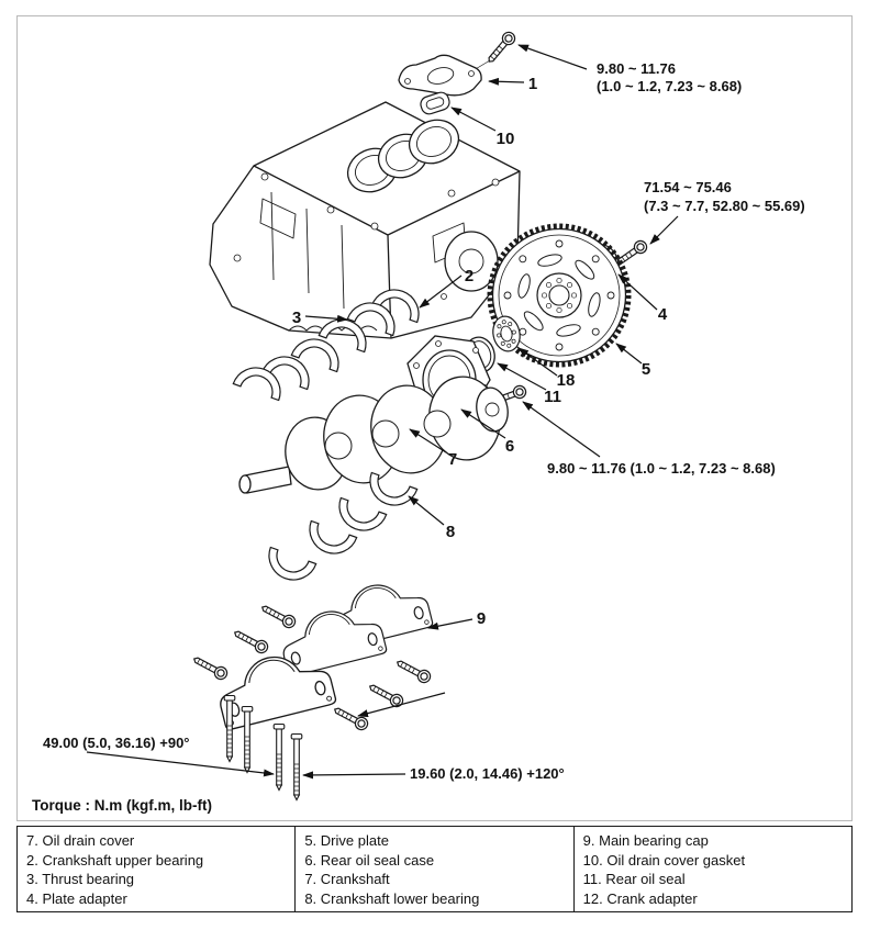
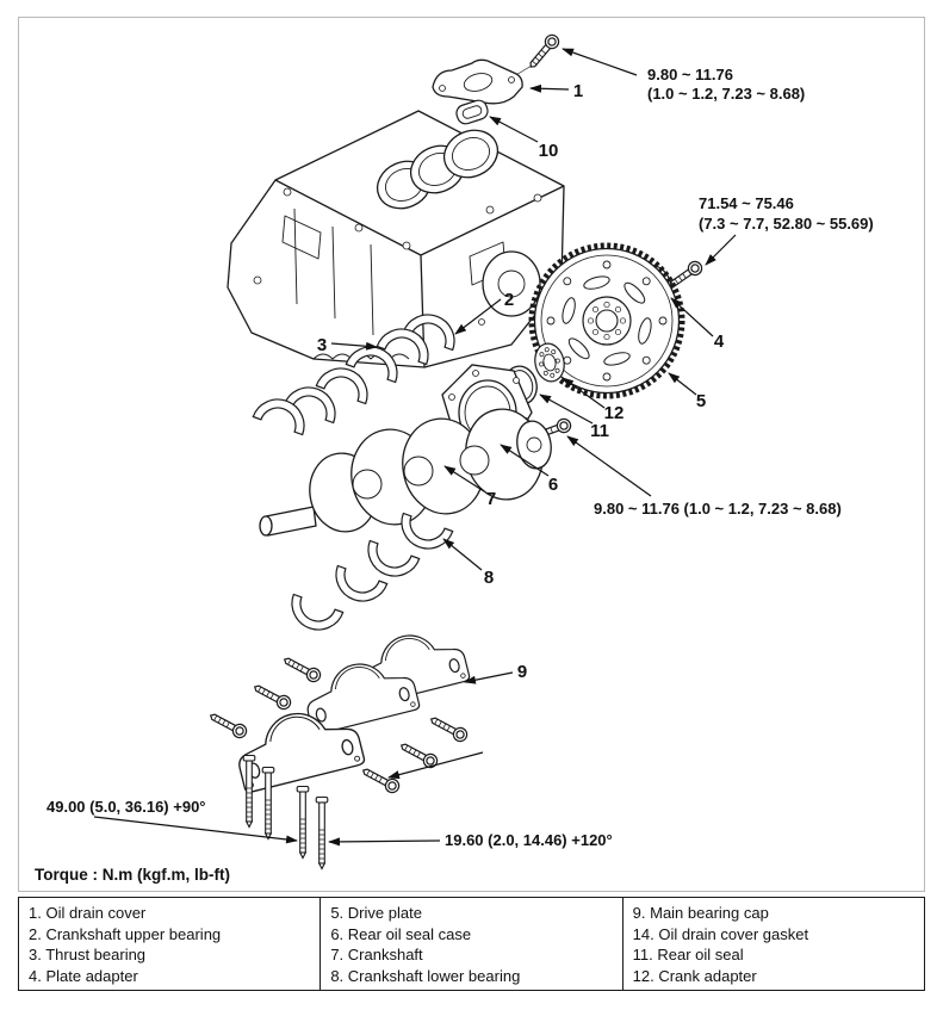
  1
  10
  2
  3
  4
  5
- 18
+ 12
  11
  6
  7
  8
  9
  9.80 ~ 11.76
  (1.0 ~ 1.2, 7.23 ~ 8.68)
  71.54 ~ 75.46
  (7.3 ~ 7.7, 52.80 ~ 55.69)
  9.80 ~ 11.76 (1.0 ~ 1.2, 7.23 ~ 8.68)
  49.00 (5.0, 36.16) +90°
  19.60 (2.0, 14.46) +120°
  Torque : N.m (kgf.m, lb-ft)
- 7. Oil drain cover
+ 1. Oil drain cover
  2. Crankshaft upper bearing
  3. Thrust bearing
  4. Plate adapter
  5. Drive plate
  6. Rear oil seal case
  7. Crankshaft
  8. Crankshaft lower bearing
  9. Main bearing cap
- 10. Oil drain cover gasket
+ 14. Oil drain cover gasket
  11. Rear oil seal
  12. Crank adapter
